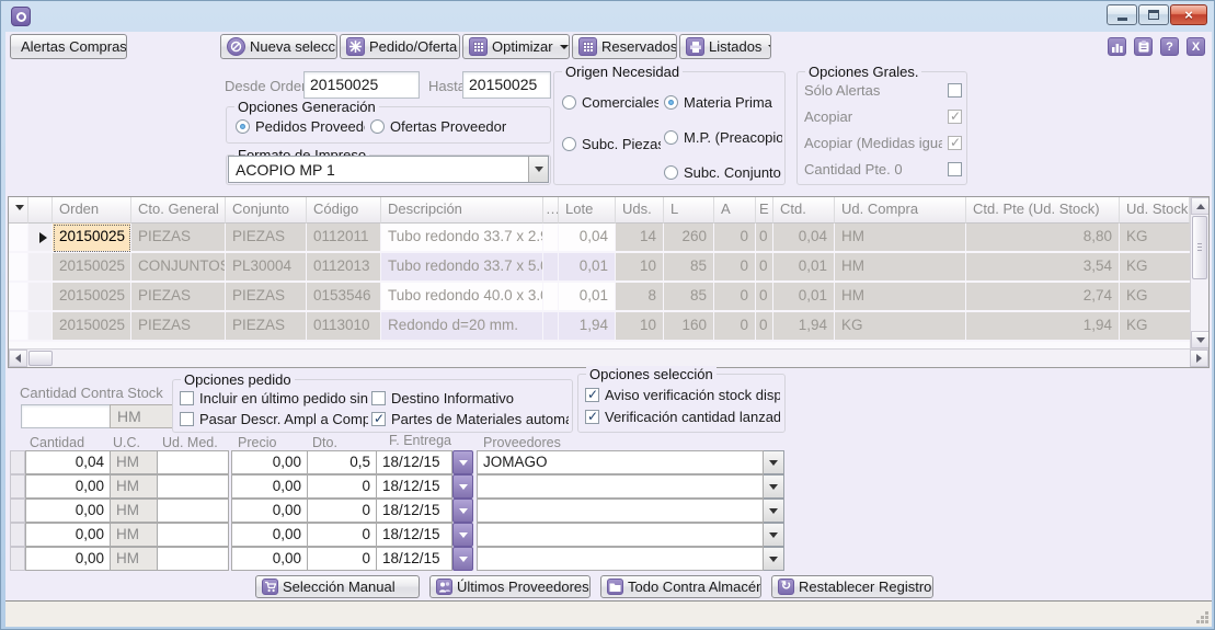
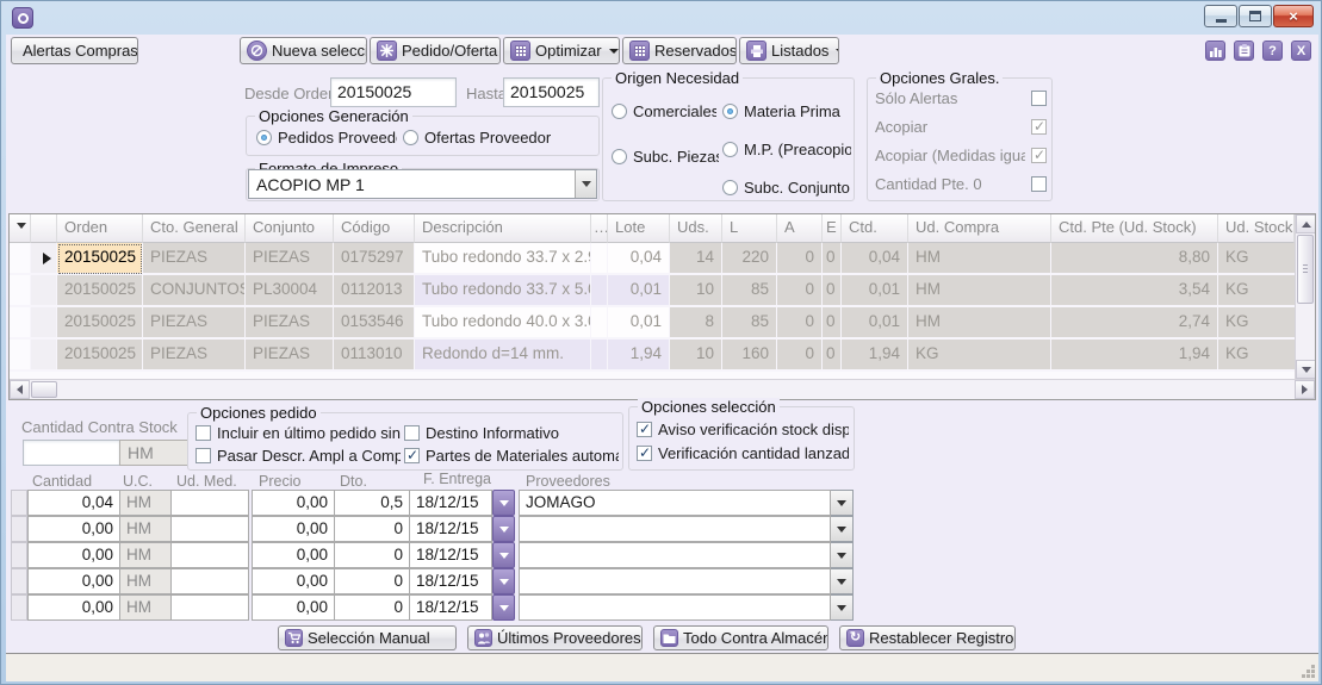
  ×
  Alertas Compras
  Nueva selecc
  Pedido/Oferta
  Optimizar
  Reservados
  Listados
  ?
  X
  Desde Orde
  20150025
  Hast
  20150025
  Opciones Generación
  Pedidos Proveed
  Ofertas Proveedor
  ACOPIO MP 1
  Origen Necesidad
  Comerciales
  Materia Prima
  Subc. Pieza
  M.P. (Preacopio
  Subc. Conjunto
  Opciones Grales.
  Sólo Alertas
  Acopiar
  Acopiar (Medidas igua
  Cantidad Pte. 0
  Orden
  Cto. General
  Conjunto
  Código
  Descripción
  …
  Lote
  Uds.
  L
  A
  E
  Ctd.
  Ud. Compra
  Ctd. Pte (Ud. Stock)
  Ud. Stock
  20150025
  PIEZAS
  PIEZAS
- 0112011
+ 0175297
  Tubo redondo 33.7 x 2.
  0,04
  14
- 260
+ 220
  0
  0
  0,04
  HM
  8,80
  KG
  20150025
  CONJUNTO
  PL30004
  0112013
  Tubo redondo 33.7 x 5.
  0,01
  10
  85
  0
  0
  0,01
  HM
  3,54
  KG
  20150025
  PIEZAS
  PIEZAS
  0153546
  Tubo redondo 40.0 x 3.
  0,01
  8
  85
  0
  0
  0,01
  HM
  2,74
  KG
  20150025
  PIEZAS
  PIEZAS
  0113010
- Redondo d=20 mm.
+ Redondo d=14 mm.
  1,94
  10
  160
  0
  0
  1,94
  KG
  1,94
  KG
  Cantidad Contra Stock
  HM
  Opciones pedido
  Incluir en último pedido sin
  Destino Informativo
  Pasar Descr. Ampl a Comp
  Partes de Materiales autom
  Opciones selección
  Aviso verificación stock disp
  Verificación cantidad lanzad
  Cantidad
  U.C.
  Ud. Med.
  Precio
  Dto.
  F. Entrega
  Proveedores
  0,04
  HM
  0,00
  0,5
  18/12/15
  JOMAGO
  0,00
  HM
  0,00
  0
  18/12/15
  0,00
  HM
  0,00
  0
  18/12/15
  0,00
  HM
  0,00
  0
  18/12/15
  0,00
  HM
  0,00
  0
  18/12/15
  Selección Manual
  Últimos Proveedores
  Todo Contra Almacén
  ↻
  Restablecer Registro
